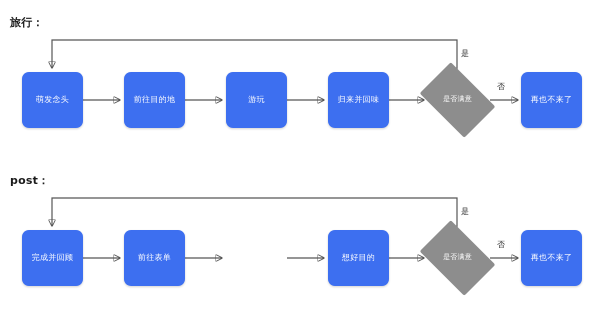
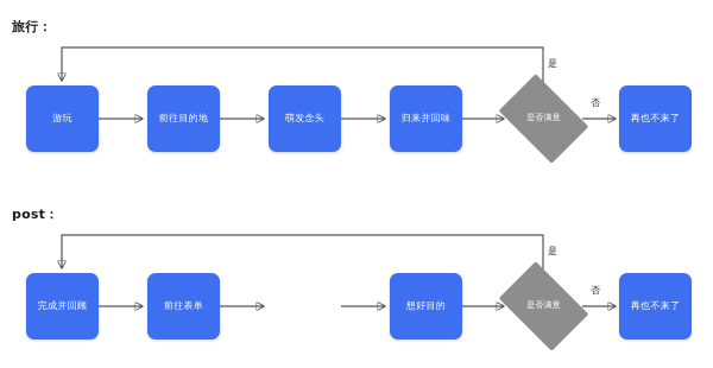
  旅行：
- 萌发念头
+ 游玩
  前往目的地
- 游玩
+ 萌发念头
  归来并回味
  是否满意
  再也不来了
  是
  否
  post：
  完成并回顾
  前往表单
  想好目的
  是否满意
  再也不来了
  是
  否
